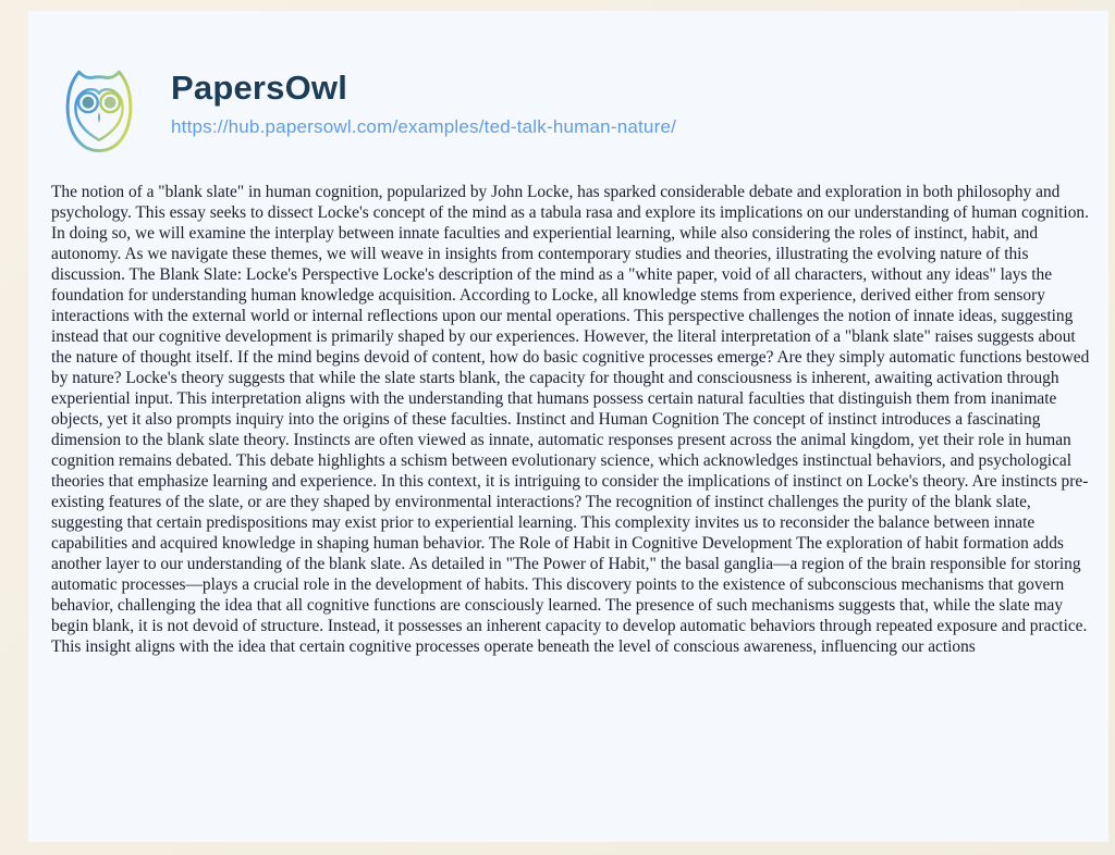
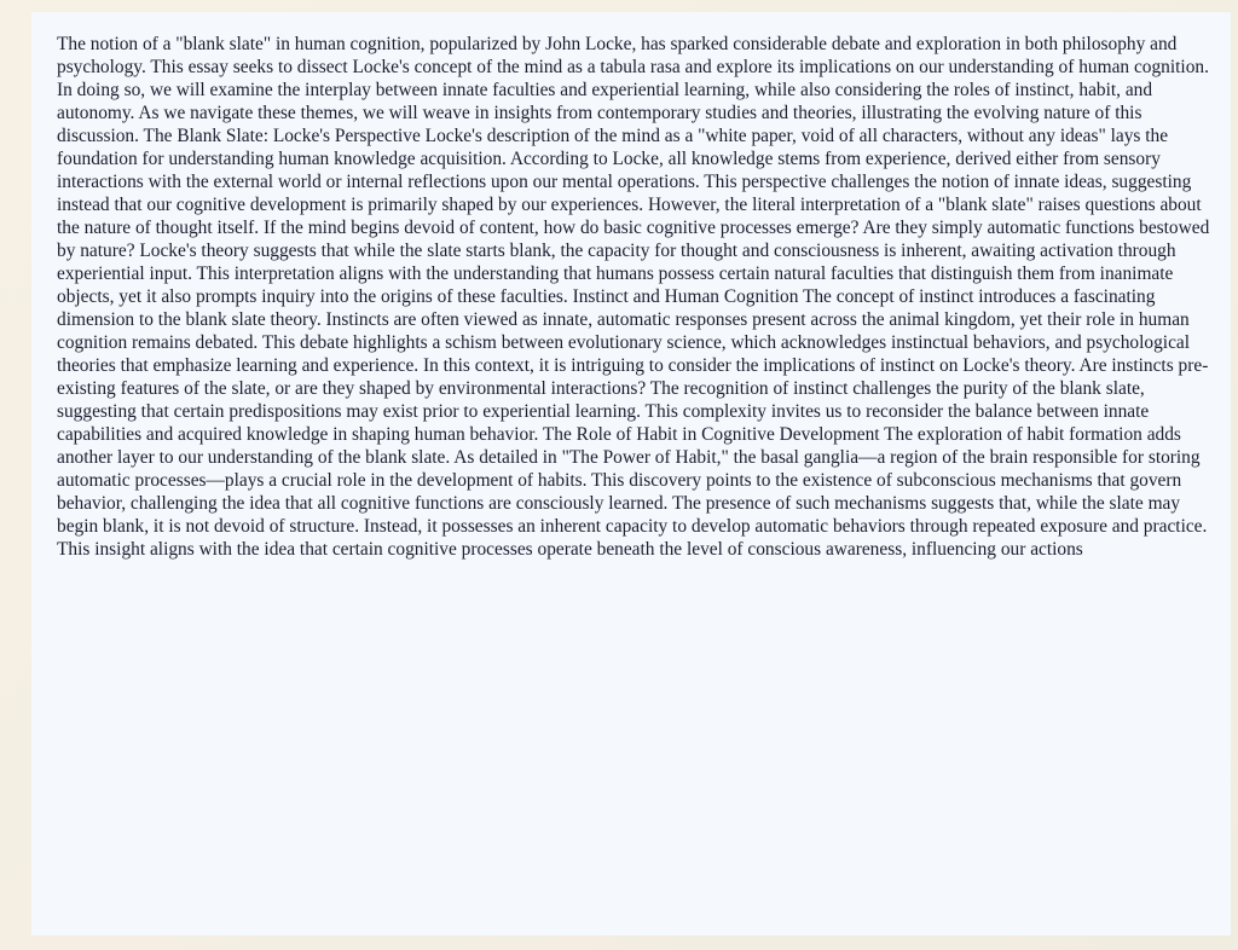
- PapersOwl
- https://hub.papersowl.com/examples/ted-talk-human-nature/
- The notion of a "blank slate" in human cognition, popularized by John Locke, has sparked considerable debate and exploration in both philosophy and psychology. This essay seeks to dissect Locke's concept of the mind as a tabula rasa and explore its implications on our understanding of human cognition. In doing so, we will examine the interplay between innate faculties and experiential learning, while also considering the roles of instinct, habit, and autonomy. As we navigate these themes, we will weave in insights from contemporary studies and theories, illustrating the evolving nature of this discussion. The Blank Slate: Locke's Perspective Locke's description of the mind as a "white paper, void of all characters, without any ideas" lays the foundation for understanding human knowledge acquisition. According to Locke, all knowledge stems from experience, derived either from sensory interactions with the external world or internal reflections upon our mental operations. This perspective challenges the notion of innate ideas, suggesting instead that our cognitive development is primarily shaped by our experiences. However, the literal interpretation of a "blank slate" raises suggests about the nature of thought itself. If the mind begins devoid of content, how do basic cognitive processes emerge? Are they simply automatic functions bestowed by nature? Locke's theory suggests that while the slate starts blank, the capacity for thought and consciousness is inherent, awaiting activation through experiential input. This interpretation aligns with the understanding that humans possess certain natural faculties that distinguish them from inanimate objects, yet it also prompts inquiry into the origins of these faculties. Instinct and Human Cognition The concept of instinct introduces a fascinating dimension to the blank slate theory. Instincts are often viewed as innate, automatic responses present across the animal kingdom, yet their role in human cognition remains debated. This debate highlights a schism between evolutionary science, which acknowledges instinctual behaviors, and psychological theories that emphasize learning and experience. In this context, it is intriguing to consider the implications of instinct on Locke's theory. Are instincts pre-existing features of the slate, or are they shaped by environmental interactions? The recognition of instinct challenges the purity of the blank slate, suggesting that certain predispositions may exist prior to experiential learning. This complexity invites us to reconsider the balance between innate capabilities and acquired knowledge in shaping human behavior. The Role of Habit in Cognitive Development The exploration of habit formation adds another layer to our understanding of the blank slate. As detailed in "The Power of Habit," the basal ganglia—a region of the brain responsible for storing automatic processes—plays a crucial role in the development of habits. This discovery points to the existence of subconscious mechanisms that govern behavior, challenging the idea that all cognitive functions are consciously learned. The presence of such mechanisms suggests that, while the slate may begin blank, it is not devoid of structure. Instead, it possesses an inherent capacity to develop automatic behaviors through repeated exposure and practice. This insight aligns with the idea that certain cognitive processes operate beneath the level of conscious awareness, influencing our actions
+ The notion of a "blank slate" in human cognition, popularized by John Locke, has sparked considerable debate and exploration in both philosophy and psychology. This essay seeks to dissect Locke's concept of the mind as a tabula rasa and explore its implications on our understanding of human cognition. In doing so, we will examine the interplay between innate faculties and experiential learning, while also considering the roles of instinct, habit, and autonomy. As we navigate these themes, we will weave in insights from contemporary studies and theories, illustrating the evolving nature of this discussion. The Blank Slate: Locke's Perspective Locke's description of the mind as a "white paper, void of all characters, without any ideas" lays the foundation for understanding human knowledge acquisition. According to Locke, all knowledge stems from experience, derived either from sensory interactions with the external world or internal reflections upon our mental operations. This perspective challenges the notion of innate ideas, suggesting instead that our cognitive development is primarily shaped by our experiences. However, the literal interpretation of a "blank slate" raises questions about the nature of thought itself. If the mind begins devoid of content, how do basic cognitive processes emerge? Are they simply automatic functions bestowed by nature? Locke's theory suggests that while the slate starts blank, the capacity for thought and consciousness is inherent, awaiting activation through experiential input. This interpretation aligns with the understanding that humans possess certain natural faculties that distinguish them from inanimate objects, yet it also prompts inquiry into the origins of these faculties. Instinct and Human Cognition The concept of instinct introduces a fascinating dimension to the blank slate theory. Instincts are often viewed as innate, automatic responses present across the animal kingdom, yet their role in human cognition remains debated. This debate highlights a schism between evolutionary science, which acknowledges instinctual behaviors, and psychological theories that emphasize learning and experience. In this context, it is intriguing to consider the implications of instinct on Locke's theory. Are instincts pre-existing features of the slate, or are they shaped by environmental interactions? The recognition of instinct challenges the purity of the blank slate, suggesting that certain predispositions may exist prior to experiential learning. This complexity invites us to reconsider the balance between innate capabilities and acquired knowledge in shaping human behavior. The Role of Habit in Cognitive Development The exploration of habit formation adds another layer to our understanding of the blank slate. As detailed in "The Power of Habit," the basal ganglia—a region of the brain responsible for storing automatic processes—plays a crucial role in the development of habits. This discovery points to the existence of subconscious mechanisms that govern behavior, challenging the idea that all cognitive functions are consciously learned. The presence of such mechanisms suggests that, while the slate may begin blank, it is not devoid of structure. Instead, it possesses an inherent capacity to develop automatic behaviors through repeated exposure and practice. This insight aligns with the idea that certain cognitive processes operate beneath the level of conscious awareness, influencing our actions
